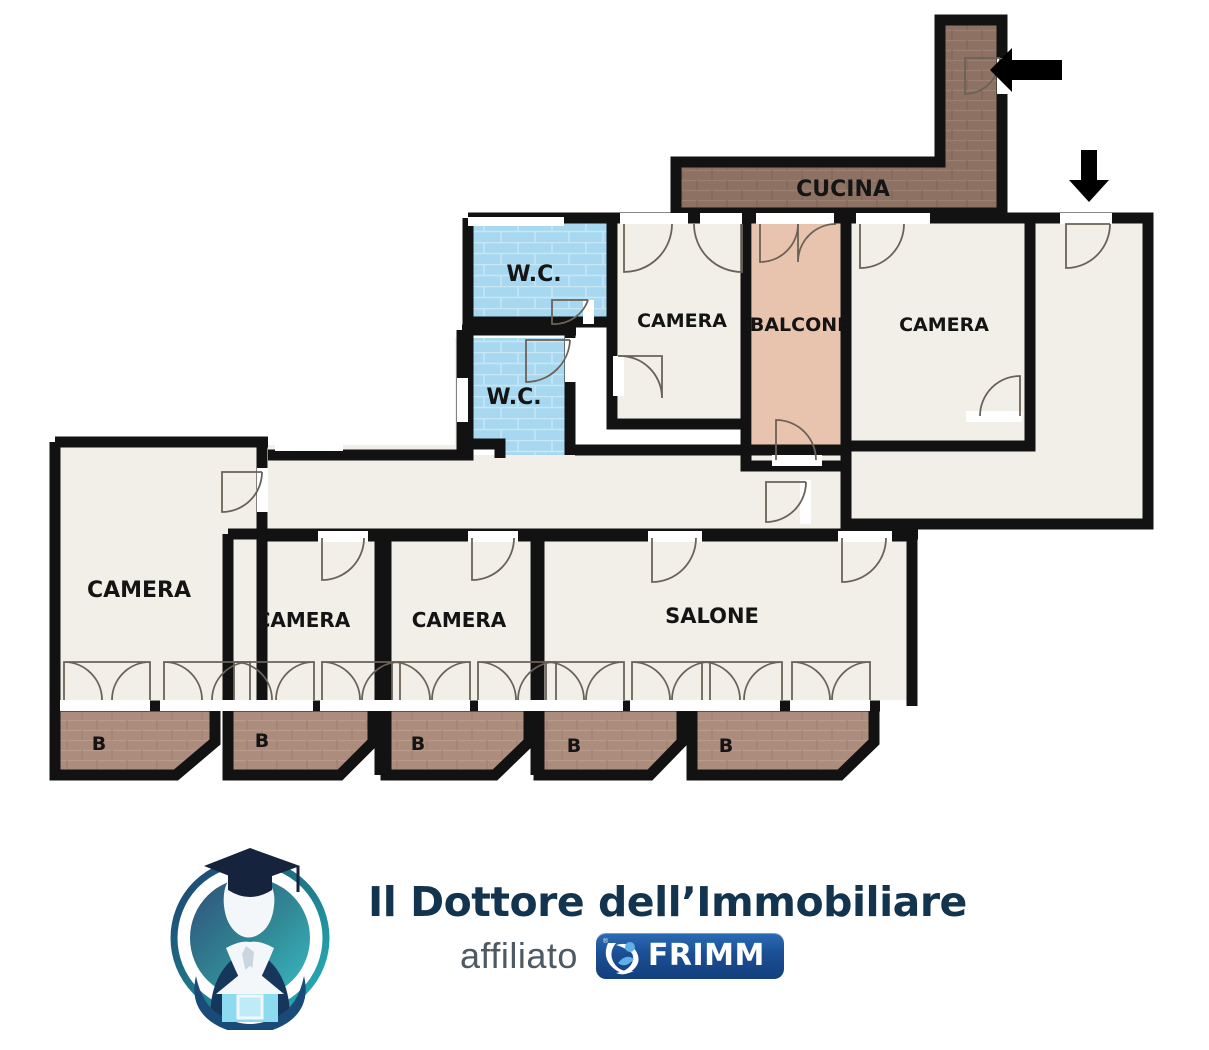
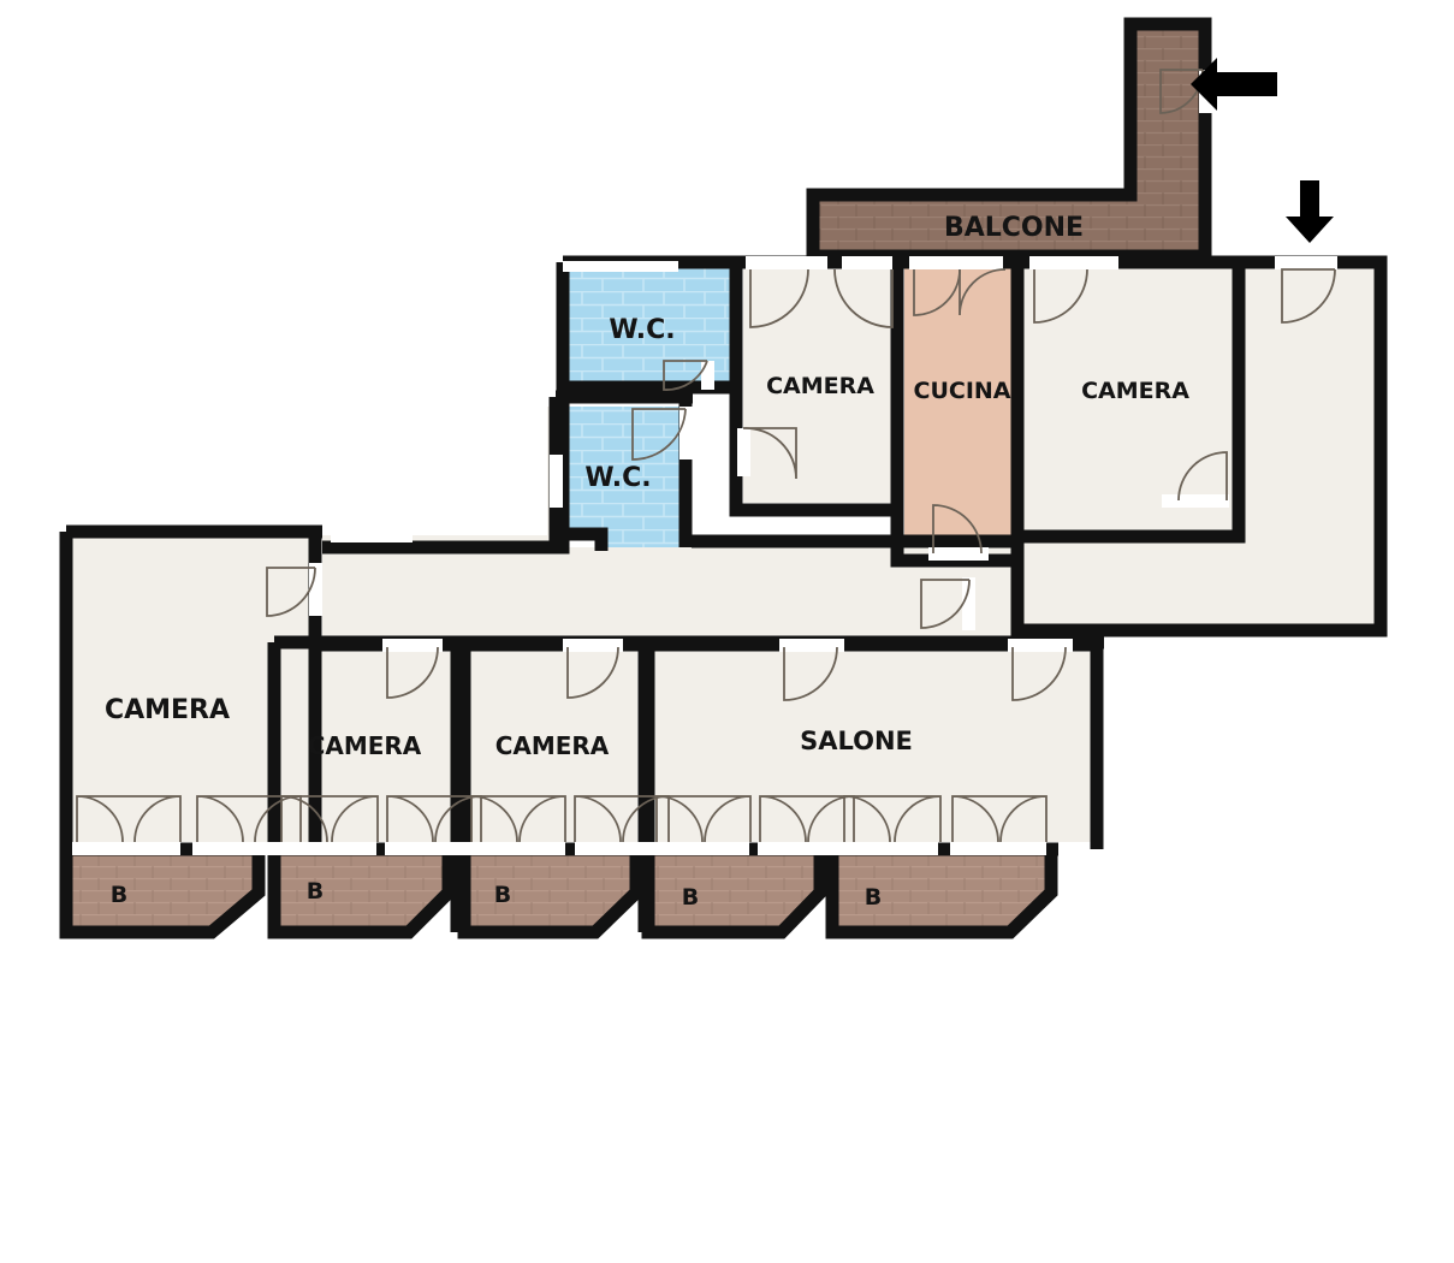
- CUCINA
+ BALCONE
  W.C.
  W.C.
  CAMERA
- BALCONE
+ CUCINA
  CAMERA
  CAMERA
  CAMERA
  CAMERA
  SALONE
  B
  B
  B
  B
  B
- Il Dottore dell’Immobiliare
- affiliato
- ®
- FRIMM
